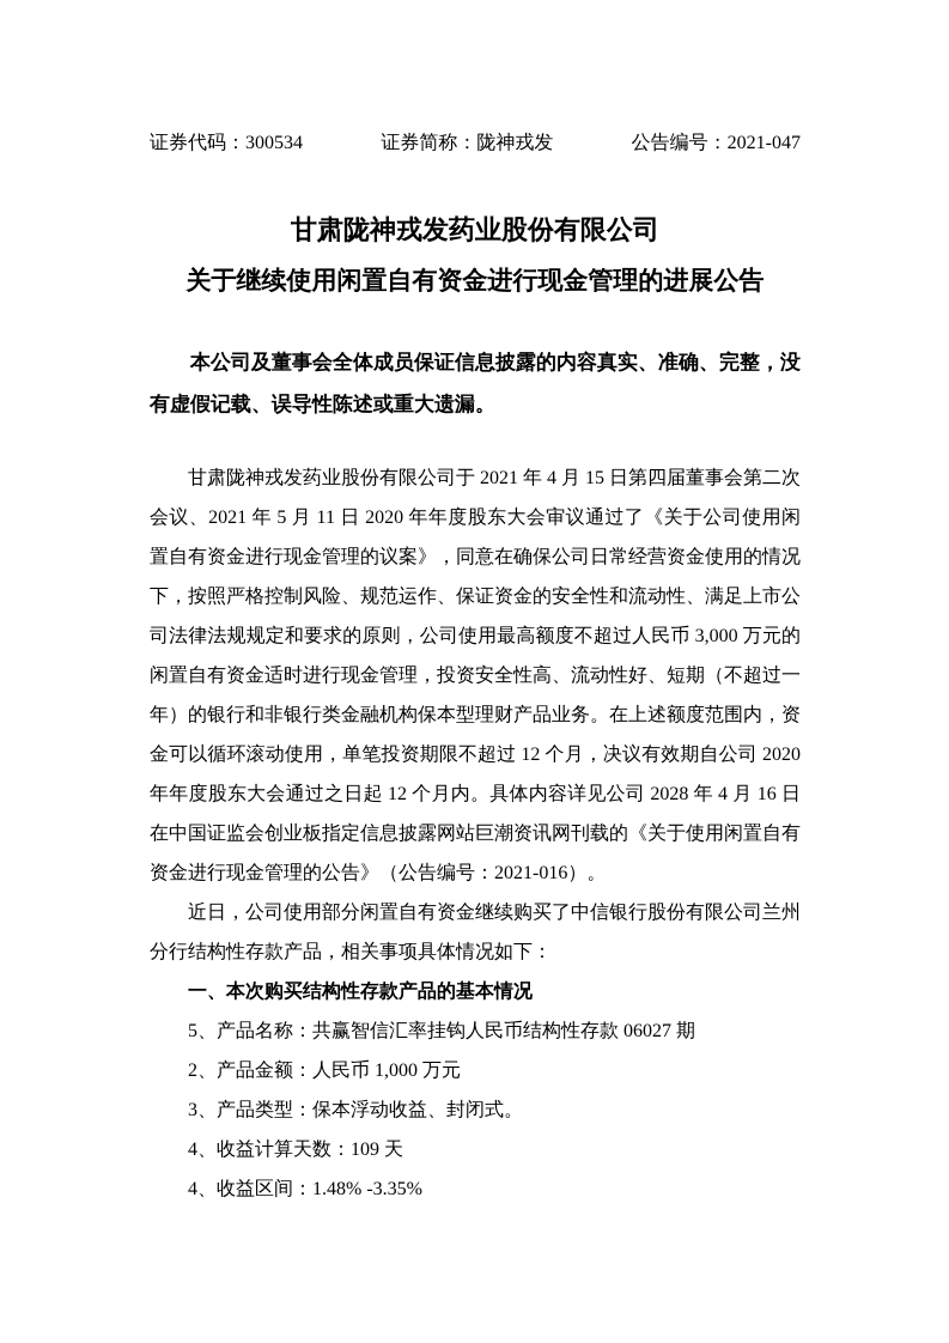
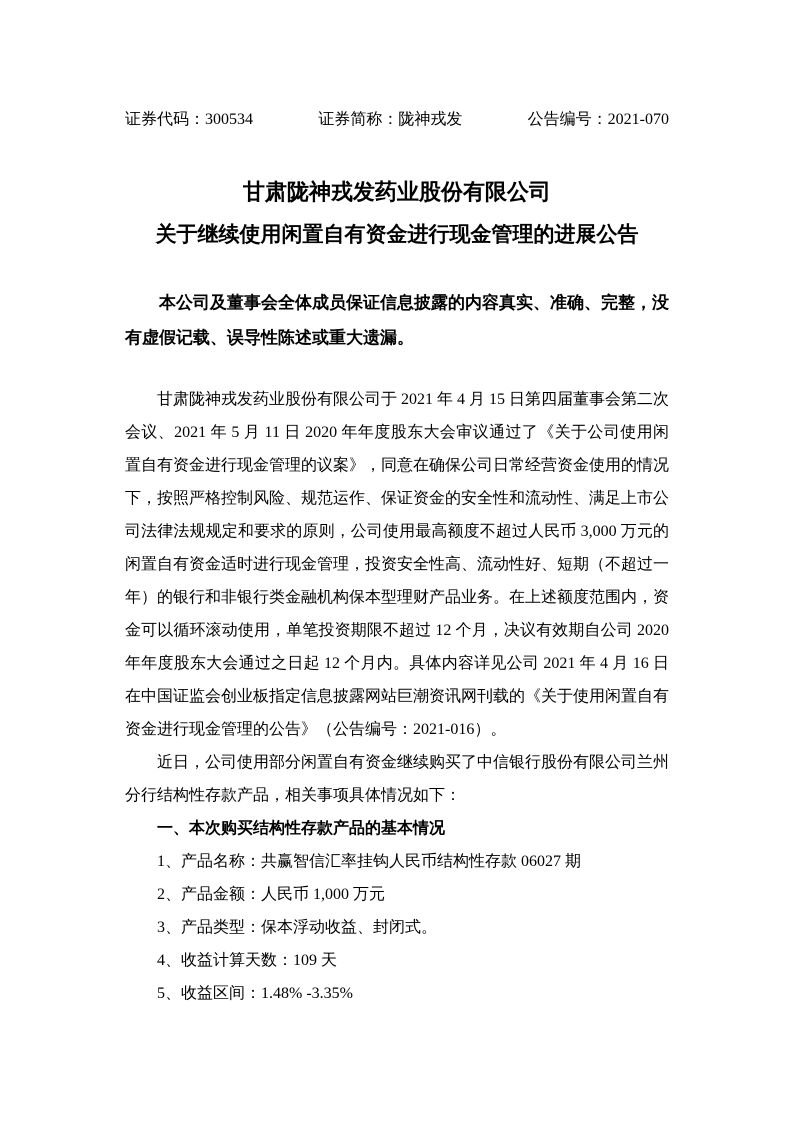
  证券代码：300534
  证券简称：陇神戎发
- 公告编号：2021-047
+ 公告编号：2021-070
  甘肃陇神戎发药业股份有限公司
  关于继续使用闲置自有资金进行现金管理的进展公告
  本公司及董事会全体成员保证信息披露的内容真实、准确、完整，没有虚假记载、误导性陈述或重大遗漏。
- 甘肃陇神戎发药业股份有限公司于 2021 年 4 月 15 日第四届董事会第二次会议、2021 年 5 月 11 日 2020 年年度股东大会审议通过了《关于公司使用闲置自有资金进行现金管理的议案》，同意在确保公司日常经营资金使用的情况下，按照严格控制风险、规范运作、保证资金的安全性和流动性、满足上市公司法律法规规定和要求的原则，公司使用最高额度不超过人民币 3,000 万元的闲置自有资金适时进行现金管理，投资安全性高、流动性好、短期（不超过一年）的银行和非银行类金融机构保本型理财产品业务。在上述额度范围内，资金可以循环滚动使用，单笔投资期限不超过 12 个月，决议有效期自公司 2020 年年度股东大会通过之日起 12 个月内。具体内容详见公司 2028 年 4 月 16 日在中国证监会创业板指定信息披露网站巨潮资讯网刊载的《关于使用闲置自有资金进行现金管理的公告》（公告编号：2021-016）。
+ 甘肃陇神戎发药业股份有限公司于 2021 年 4 月 15 日第四届董事会第二次会议、2021 年 5 月 11 日 2020 年年度股东大会审议通过了《关于公司使用闲置自有资金进行现金管理的议案》，同意在确保公司日常经营资金使用的情况下，按照严格控制风险、规范运作、保证资金的安全性和流动性、满足上市公司法律法规规定和要求的原则，公司使用最高额度不超过人民币 3,000 万元的闲置自有资金适时进行现金管理，投资安全性高、流动性好、短期（不超过一年）的银行和非银行类金融机构保本型理财产品业务。在上述额度范围内，资金可以循环滚动使用，单笔投资期限不超过 12 个月，决议有效期自公司 2020 年年度股东大会通过之日起 12 个月内。具体内容详见公司 2021 年 4 月 16 日在中国证监会创业板指定信息披露网站巨潮资讯网刊载的《关于使用闲置自有资金进行现金管理的公告》（公告编号：2021-016）。
  近日，公司使用部分闲置自有资金继续购买了中信银行股份有限公司兰州分行结构性存款产品，相关事项具体情况如下：
  一、本次购买结构性存款产品的基本情况
- 5、产品名称：共赢智信汇率挂钩人民币结构性存款 06027 期
+ 1、产品名称：共赢智信汇率挂钩人民币结构性存款 06027 期
  2、产品金额：人民币 1,000 万元
  3、产品类型：保本浮动收益、封闭式。
  4、收益计算天数：109 天
- 4、收益区间：1.48% -3.35%
+ 5、收益区间：1.48% -3.35%
